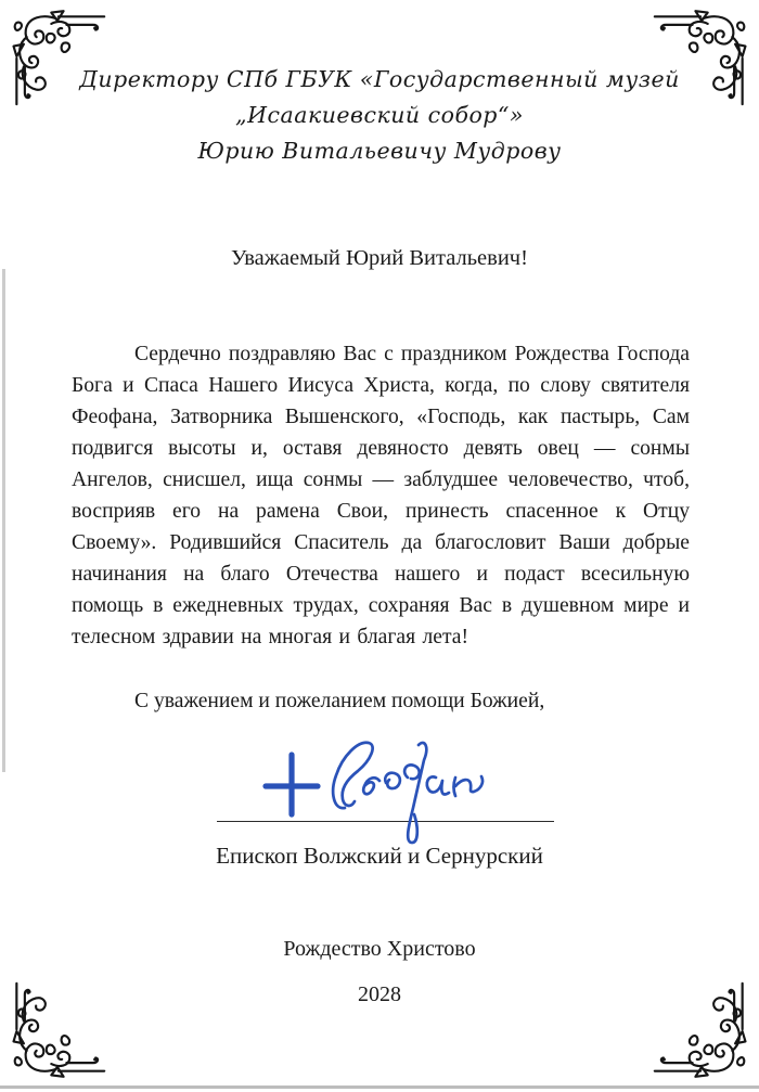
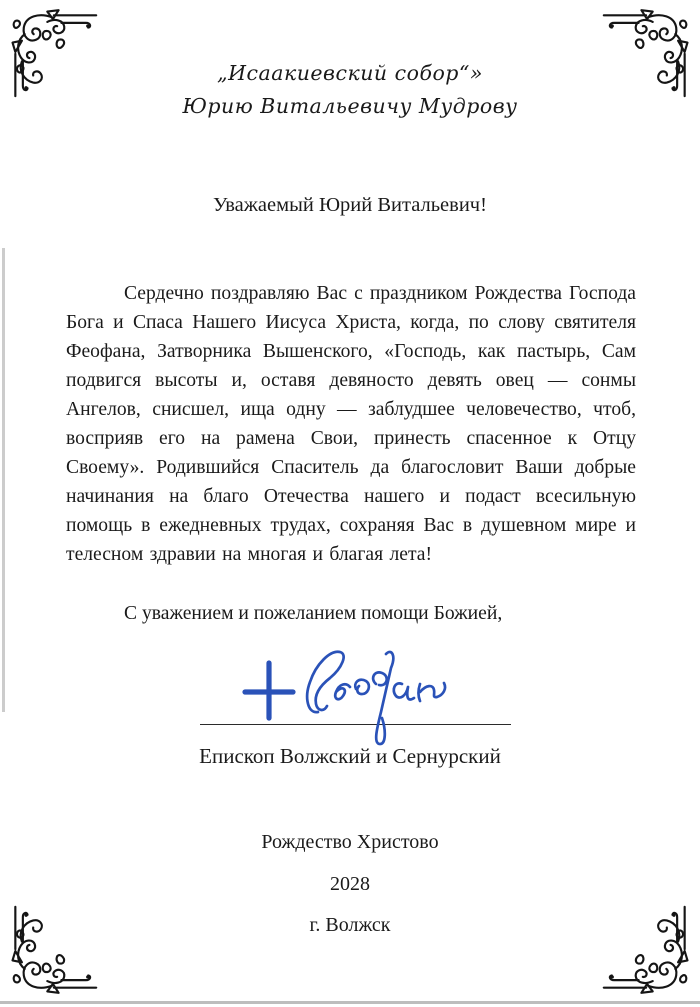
- Директору СПб ГБУК «Государственный музей
  „Исаакиевский собор“»
  Юрию Витальевичу Мудрову
  Уважаемый Юрий Витальевич!
- Сердечно поздравляю Вас с праздником Рождества Господа Бога и Спаса Нашего Иисуса Христа, когда, по слову святителя Феофана, Затворника Вышенского, «Господь, как пастырь, Сам подвигся высоты и, оставя девяносто девять овец — сонмы Ангелов, снисшел, ища сонмы — заблудшее человечество, чтоб, восприяв его на рамена Свои, принесть спасенное к Отцу Своему». Родившийся Спаситель да благословит Ваши добрые начинания на благо Отечества нашего и подаст всесильную помощь в ежедневных трудах, сохраняя Вас в душевном мире и телесном здравии на многая и благая лета!
+ Сердечно поздравляю Вас с праздником Рождества Господа Бога и Спаса Нашего Иисуса Христа, когда, по слову святителя Феофана, Затворника Вышенского, «Господь, как пастырь, Сам подвигся высоты и, оставя девяносто девять овец — сонмы Ангелов, снисшел, ища одну — заблудшее человечество, чтоб, восприяв его на рамена Свои, принесть спасенное к Отцу Своему». Родившийся Спаситель да благословит Ваши добрые начинания на благо Отечества нашего и подаст всесильную помощь в ежедневных трудах, сохраняя Вас в душевном мире и телесном здравии на многая и благая лета!
  С уважением и пожеланием помощи Божией,
  Епископ Волжский и Сернурский
  Рождество Христово
  2028
+ г. Волжск
